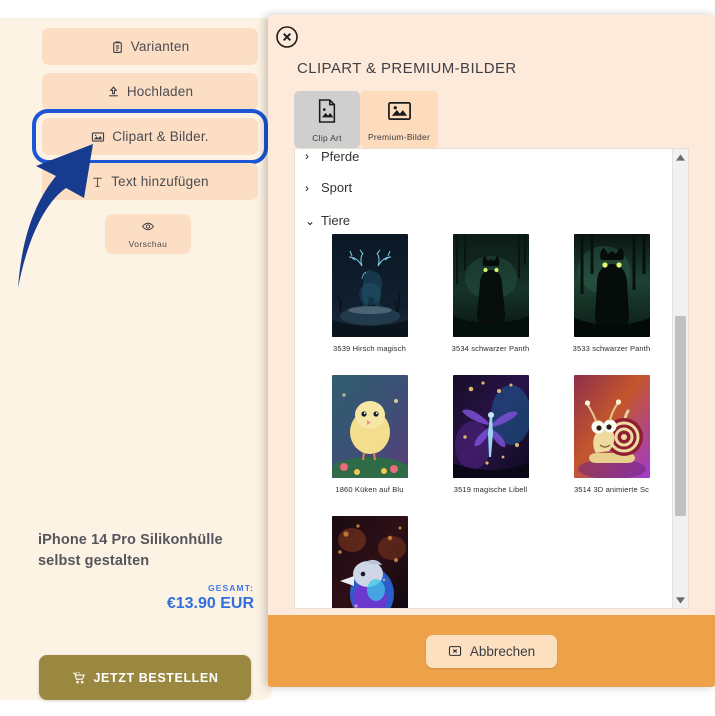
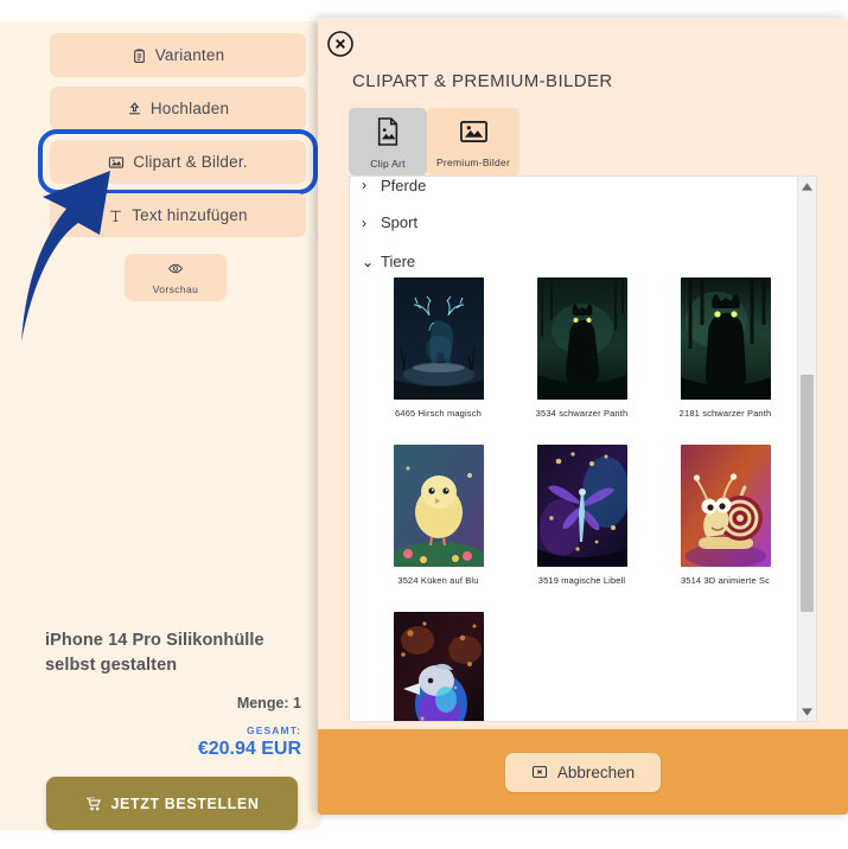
  Varianten
  Hochladen
  Clipart & Bilder.
  Text hinzufügen
  Vorschau
  iPhone 14 Pro Silikonhülle selbst gestalten
+ Menge: 1
  GESAMT:
- €13.90 EUR
+ €20.94 EUR
  JETZT BESTELLEN
  CLIPART & PREMIUM-BILDER
  Clip Art
  Premium-Bilder
  ›
  Pferde
  ›
  Sport
  ⌄
  Tiere
- 3539 Hirsch magisch
+ 6465 Hirsch magisch
  3534 schwarzer Panth
- 3533 schwarzer Panth
+ 2181 schwarzer Panth
- 1860 Küken auf Blu
+ 3524 Küken auf Blu
  3519 magische Libell
  3514 3D animierte Sc
  Abbrechen
